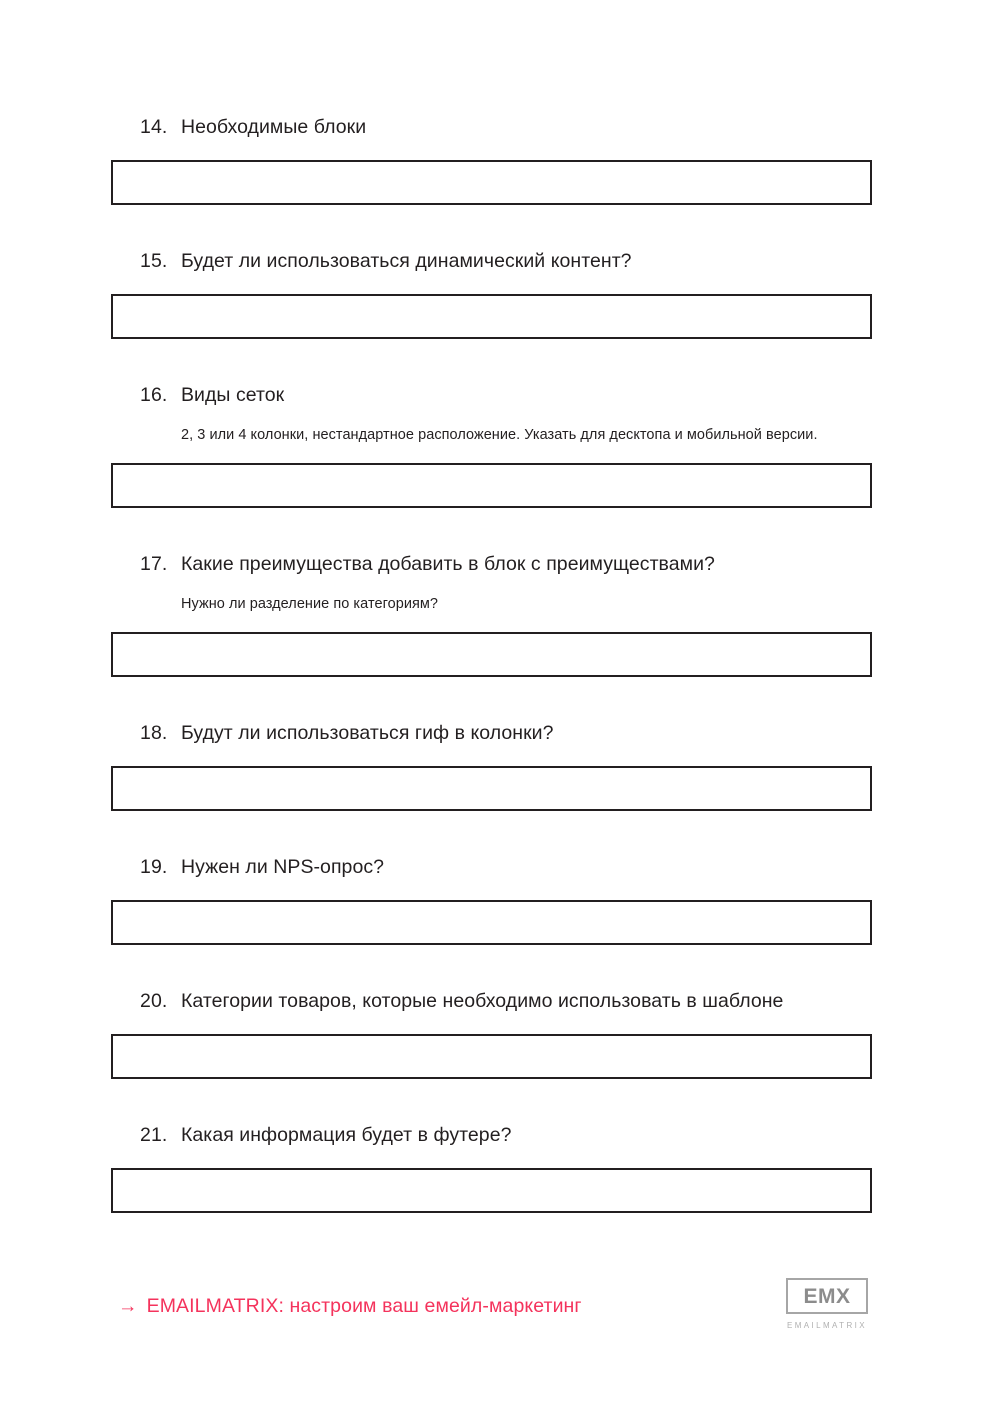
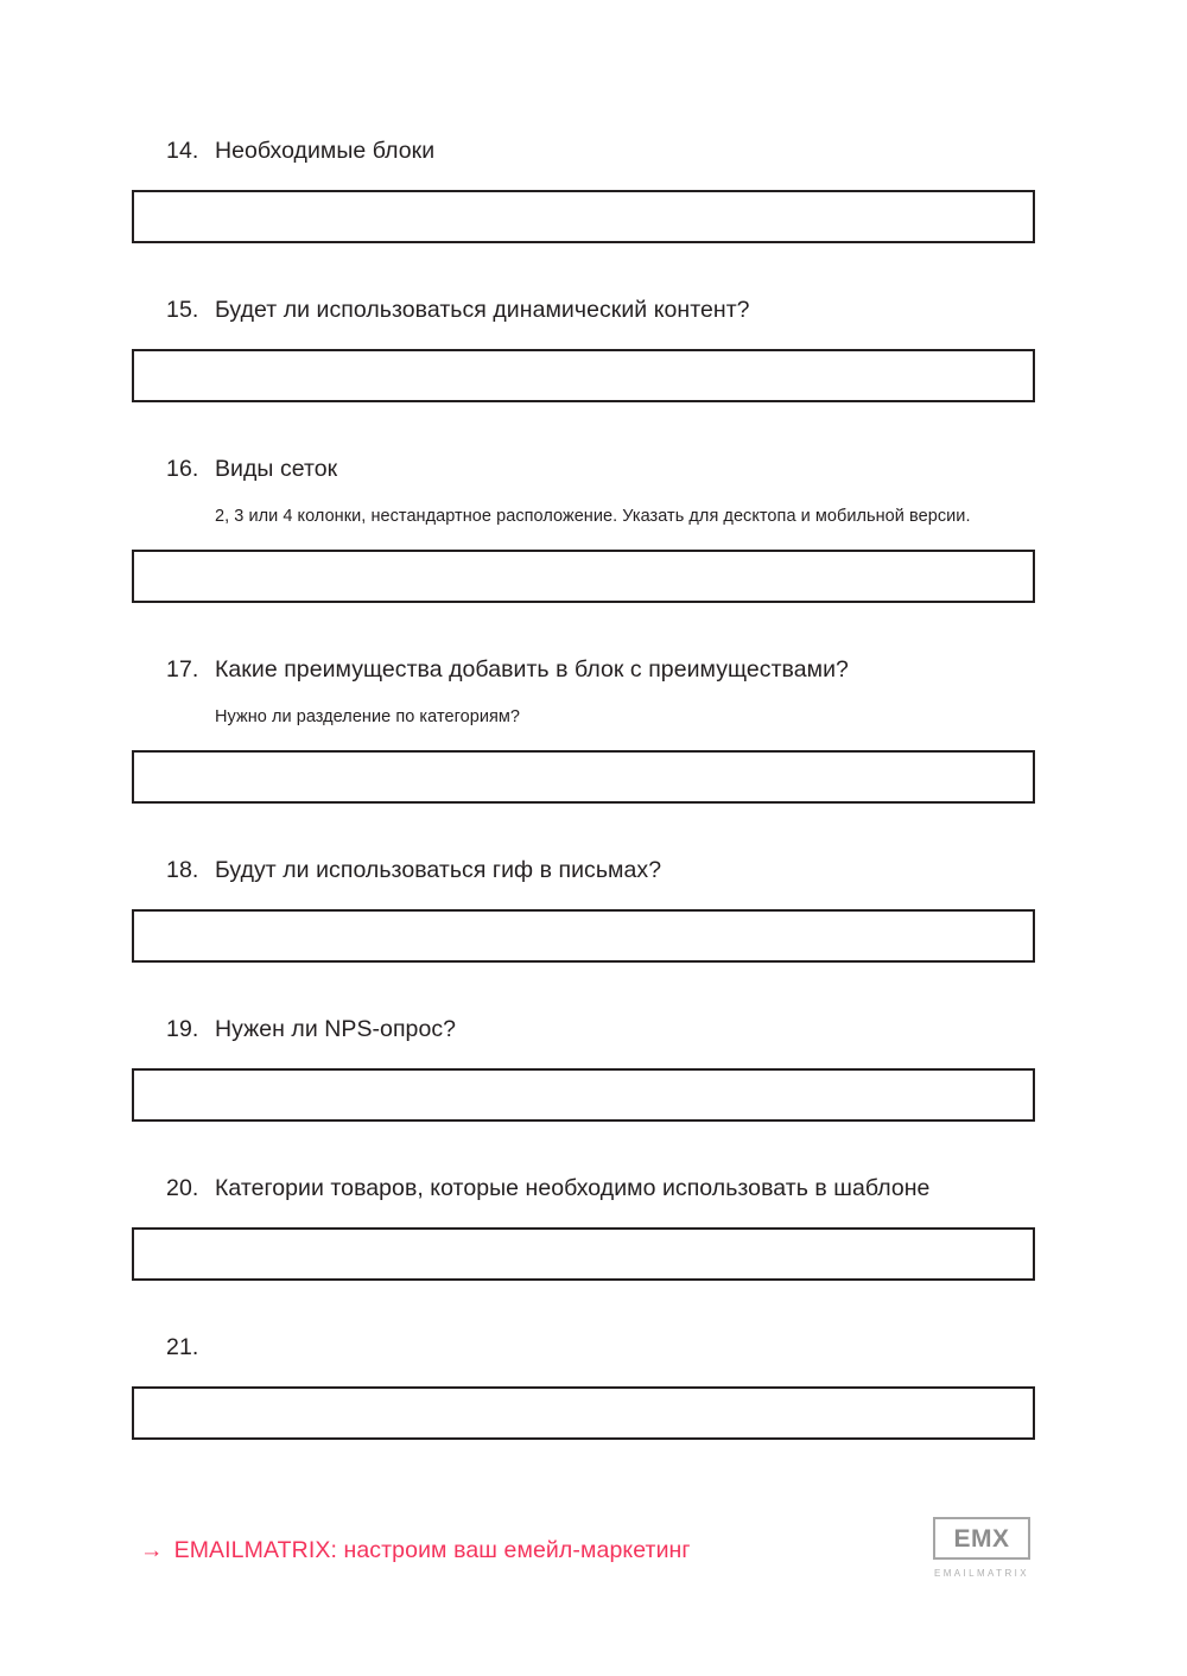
  14.
  Необходимые блоки
  15.
  Будет ли использоваться динамический контент?
  16.
  Виды сеток
  2, 3 или 4 колонки, нестандартное расположение. Указать для десктопа и мобильной версии.
  17.
  Какие преимущества добавить в блок с преимуществами?
  Нужно ли разделение по категориям?
  18.
- Будут ли использоваться гиф в колонки?
+ Будут ли использоваться гиф в письмах?
  19.
  Нужен ли NPS-опрос?
  20.
  Категории товаров, которые необходимо использовать в шаблоне
  21.
- Какая информация будет в футере?
  → EMAILMATRIX: настроим ваш емейл-маркетинг
  EMX
  EMAILMATRIX
